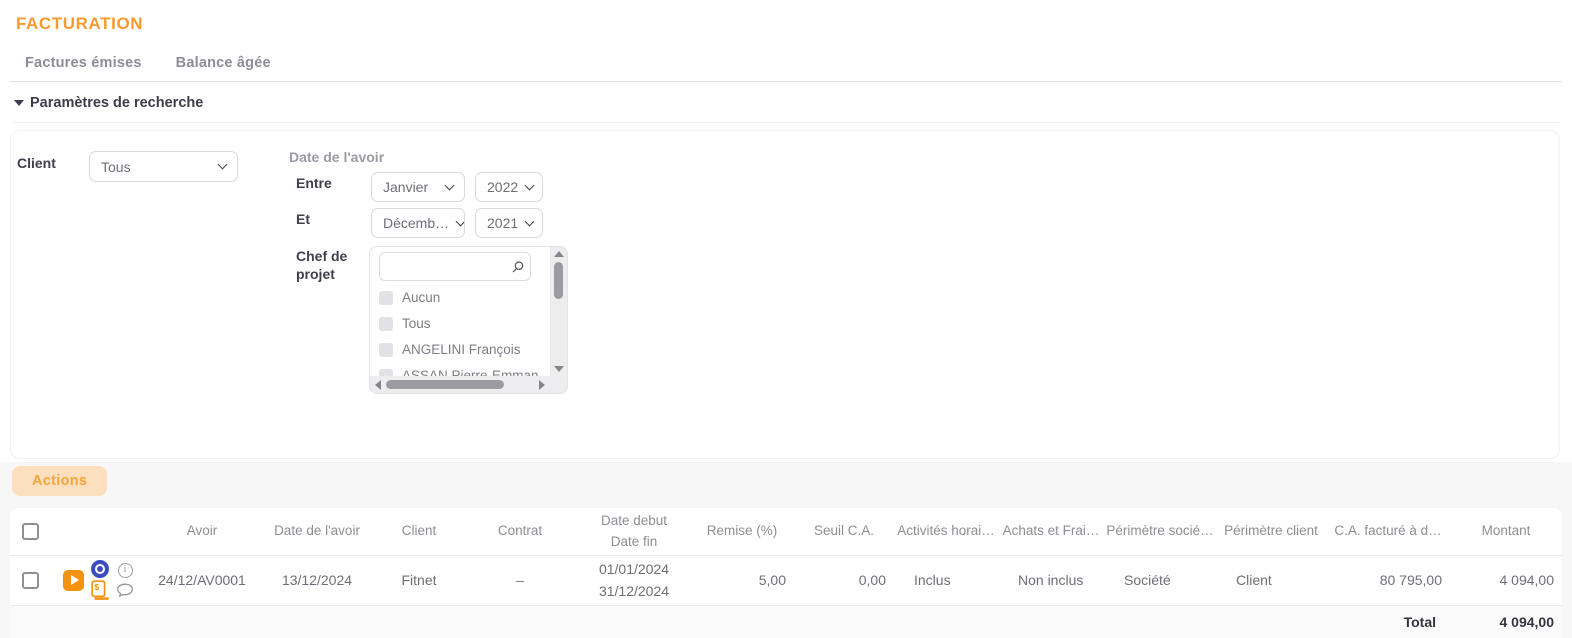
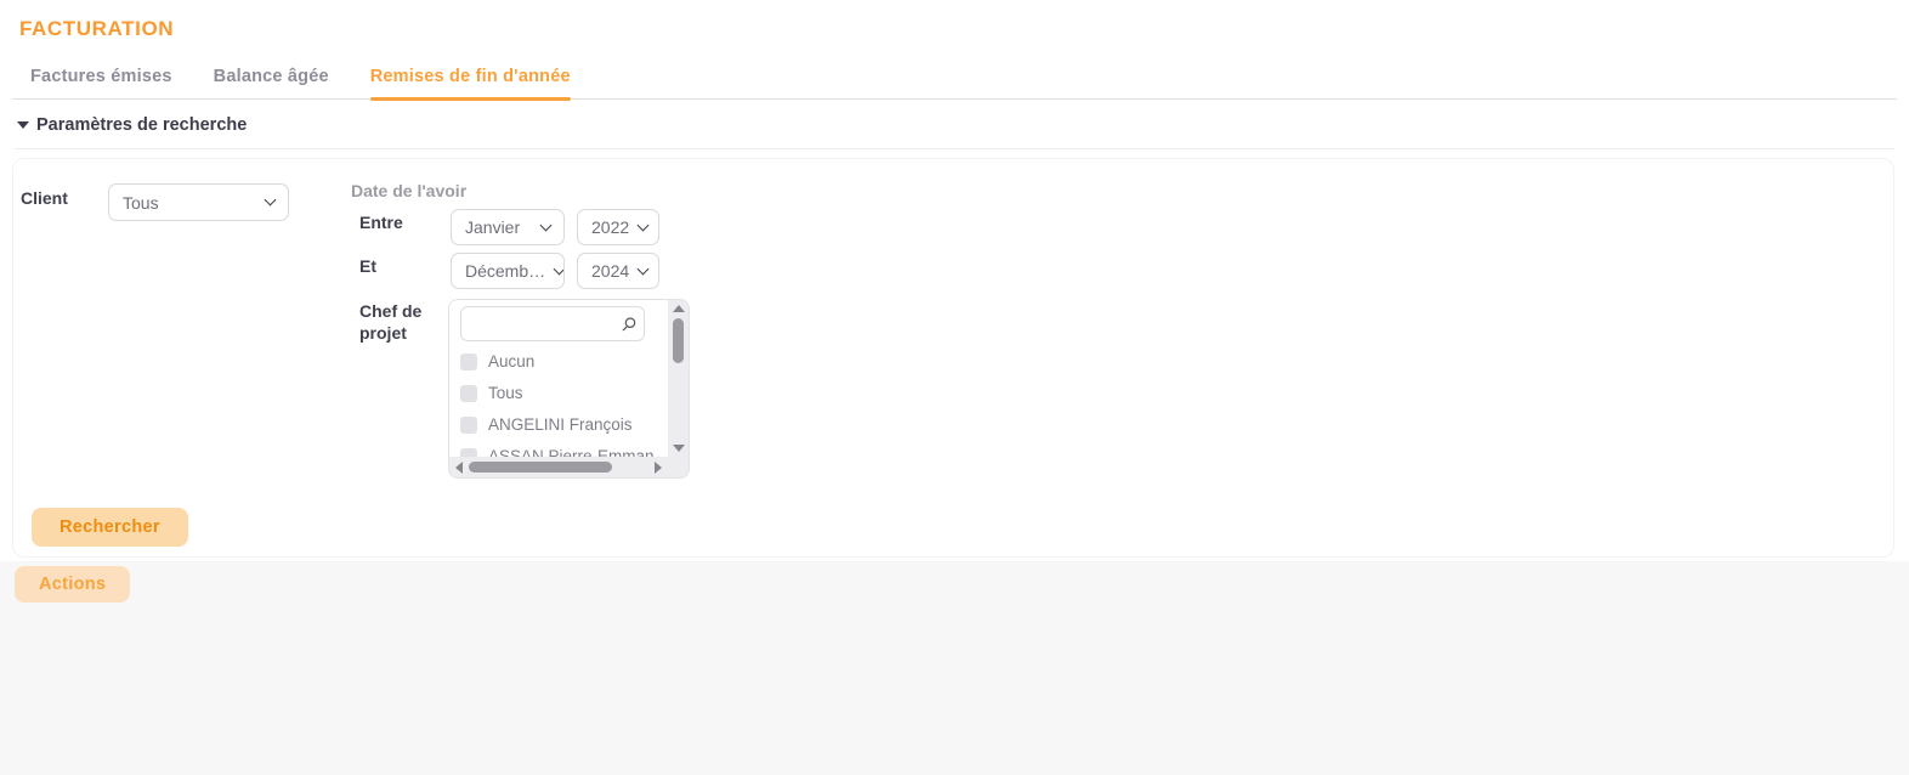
  FACTURATION
  Factures émises
  Balance âgée
+ Remises de fin d'année
  Paramètres de recherche
  Client
  Tous
  Date de l'avoir
  Entre
  Janvier
  2022
  Et
  Décemb…
- 2021
+ 2024
  Chef de projet
  Aucun
  Tous
  ANGELINI François
  ASSAN Pierre-Emman
+ Rechercher
  Actions
- 		Avoir	Date de l'avoir	Client	Contrat	Date debut Date fin	Remise (%)	Seuil C.A.	Activités horai…	Achats et Frai…	Périmètre socié…	Périmètre client	C.A. facturé à d…	Montant
- 	$	24/12/AV0001	13/12/2024	Fitnet	–	01/01/2024 31/12/2024	5,00	0,00	Inclus	Non inclus	Société	Client	80 795,00	4 094,00
- 	Total	4 094,00
